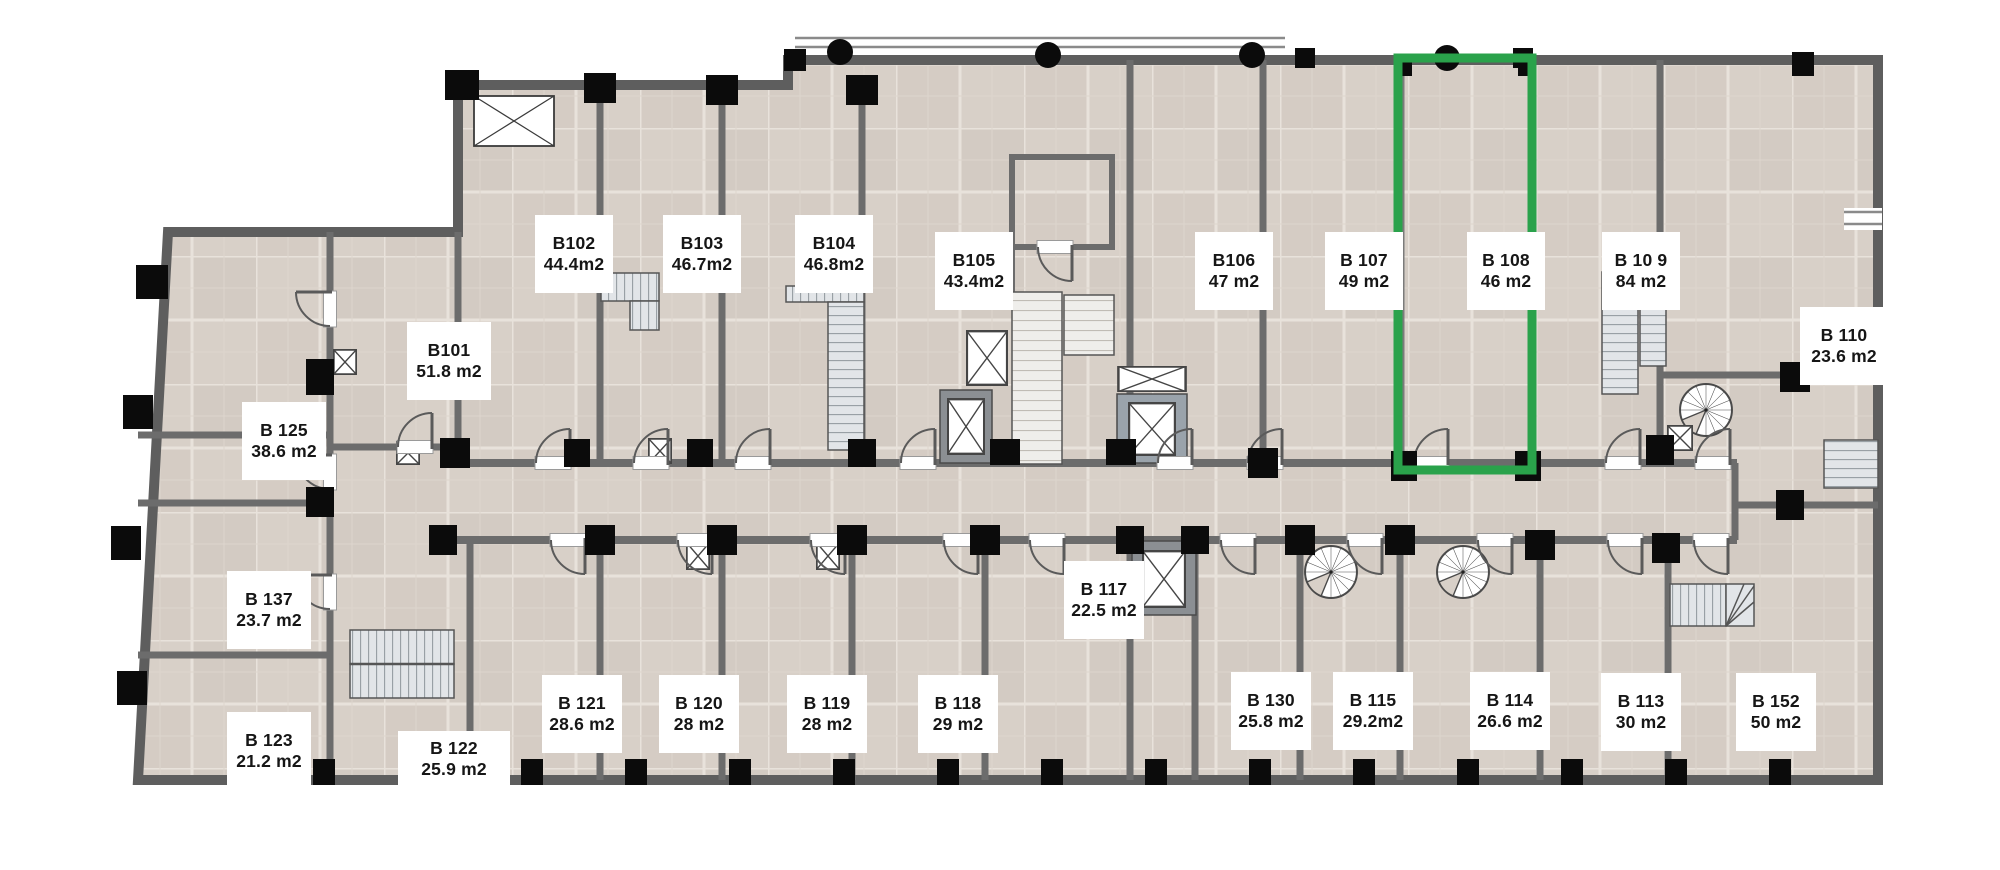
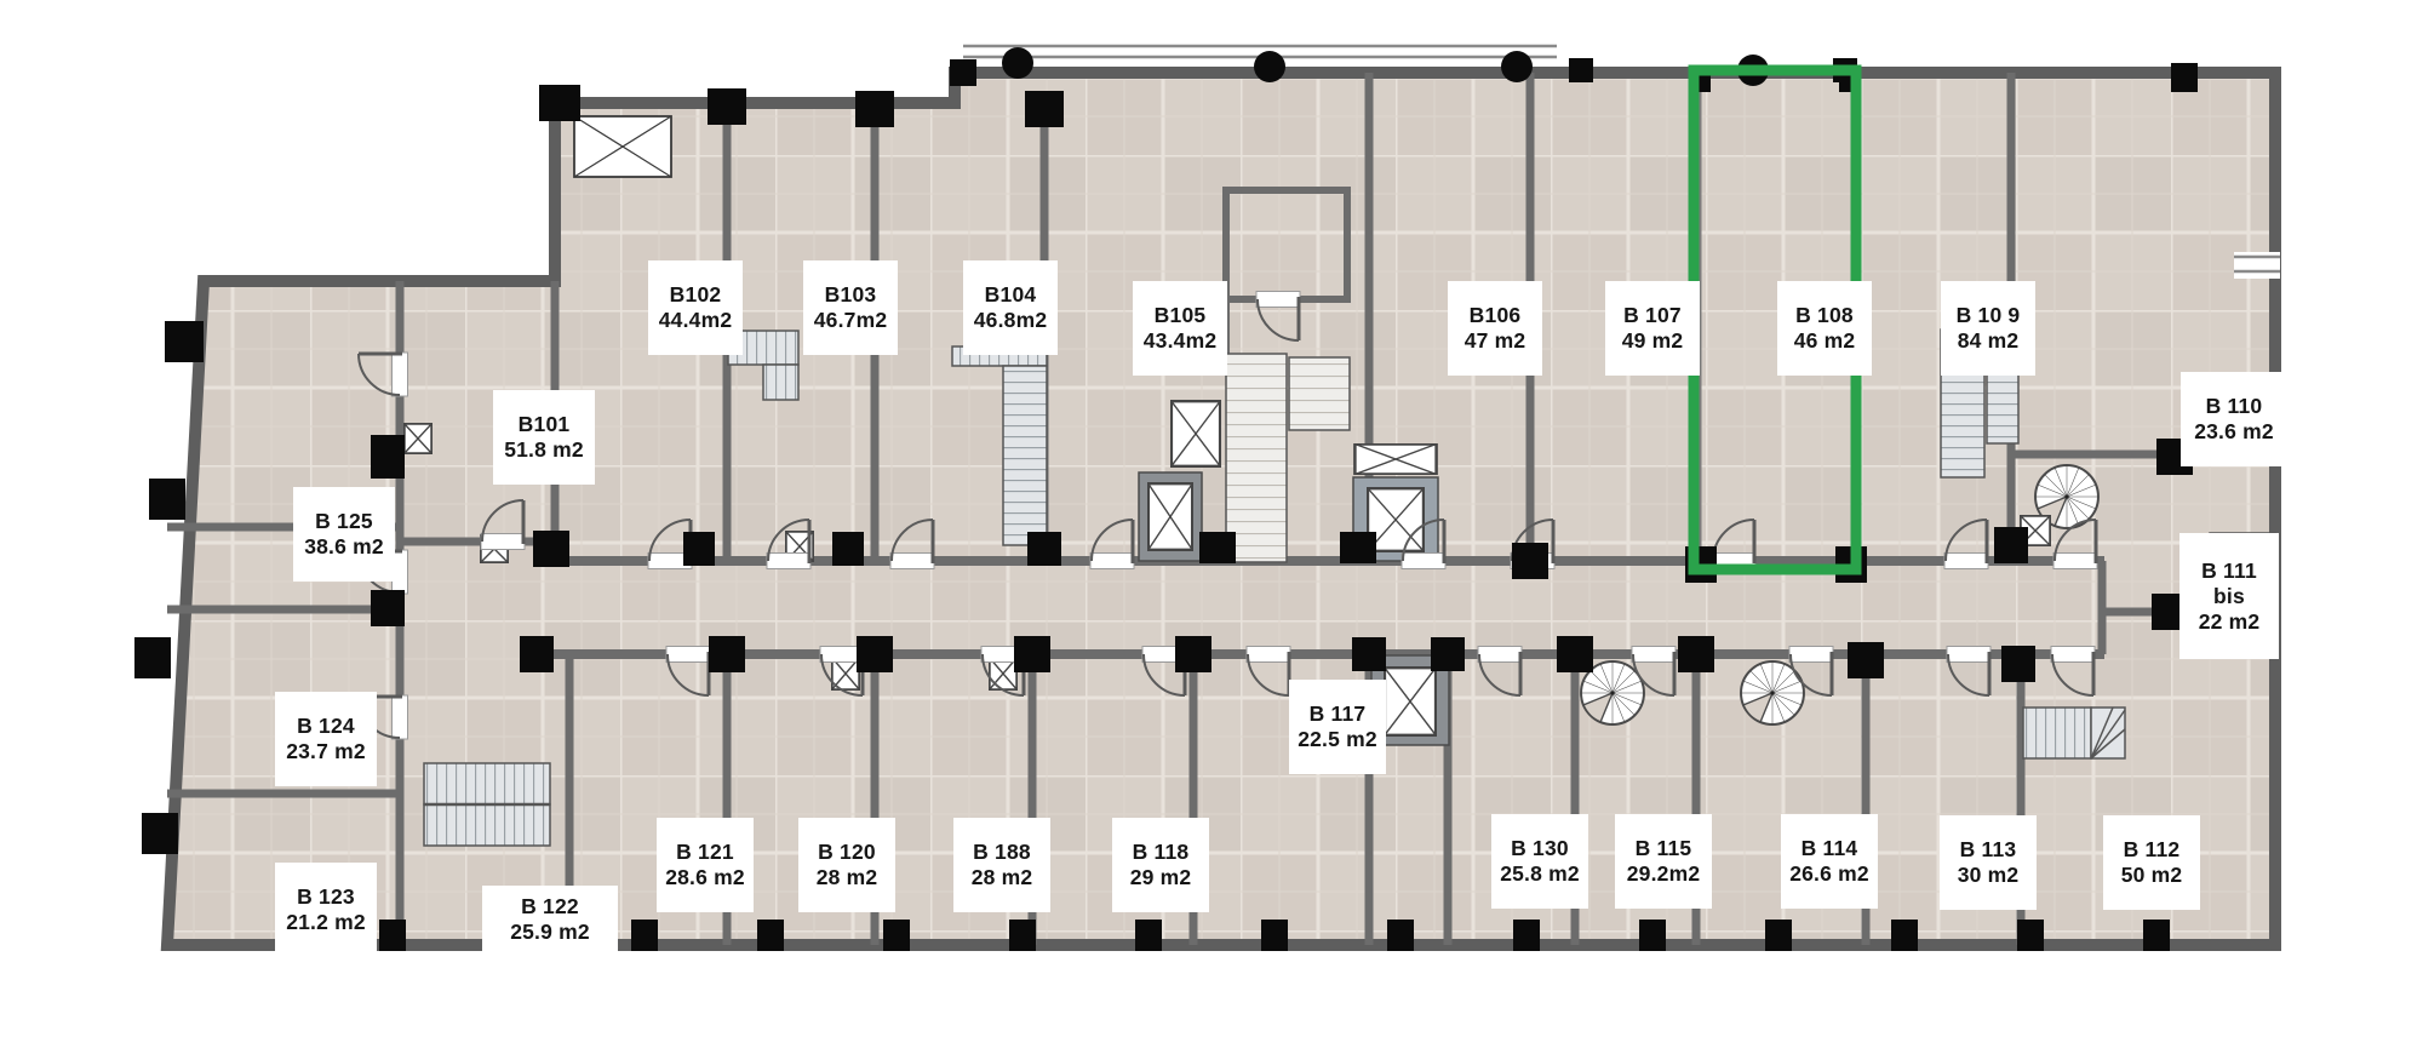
  B102
  44.4m2
  B103
  46.7m2
  B104
  46.8m2
  B105
  43.4m2
  B106
  47 m2
  B 107
  49 m2
  B 108
  46 m2
  B 10 9
  84 m2
  B 110
  23.6 m2
+ B 111
+ bis
+ 22 m2
  B101
  51.8 m2
  B 125
  38.6 m2
- B 137
+ B 124
  23.7 m2
  B 123
  21.2 m2
  B 122
  25.9 m2
  B 121
  28.6 m2
  B 120
  28 m2
- B 119
+ B 188
  28 m2
  B 118
  29 m2
  B 117
  22.5 m2
  B 130
  25.8 m2
  B 115
  29.2m2
  B 114
  26.6 m2
  B 113
  30 m2
- B 152
+ B 112
  50 m2
